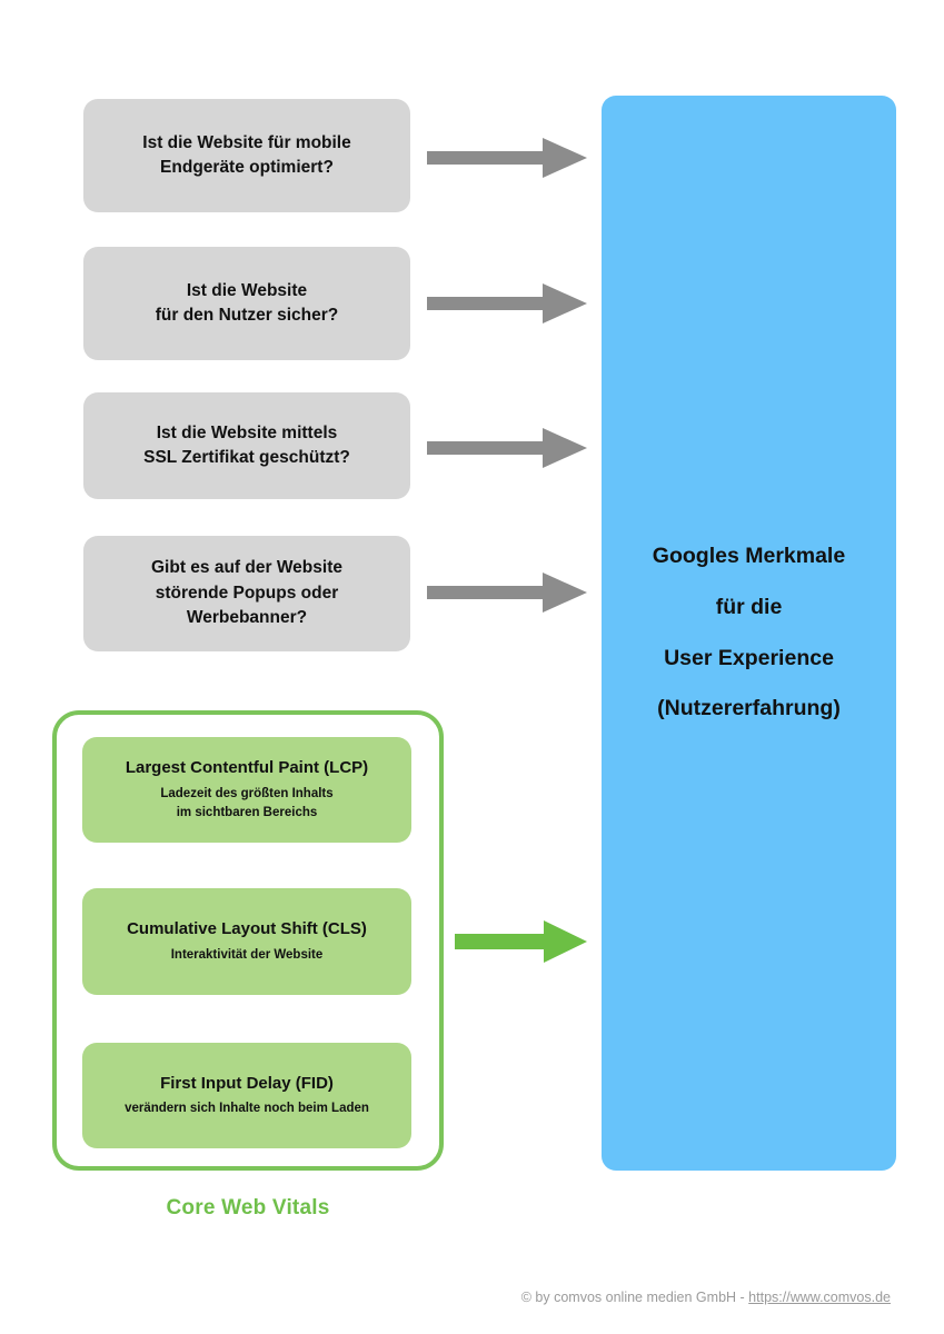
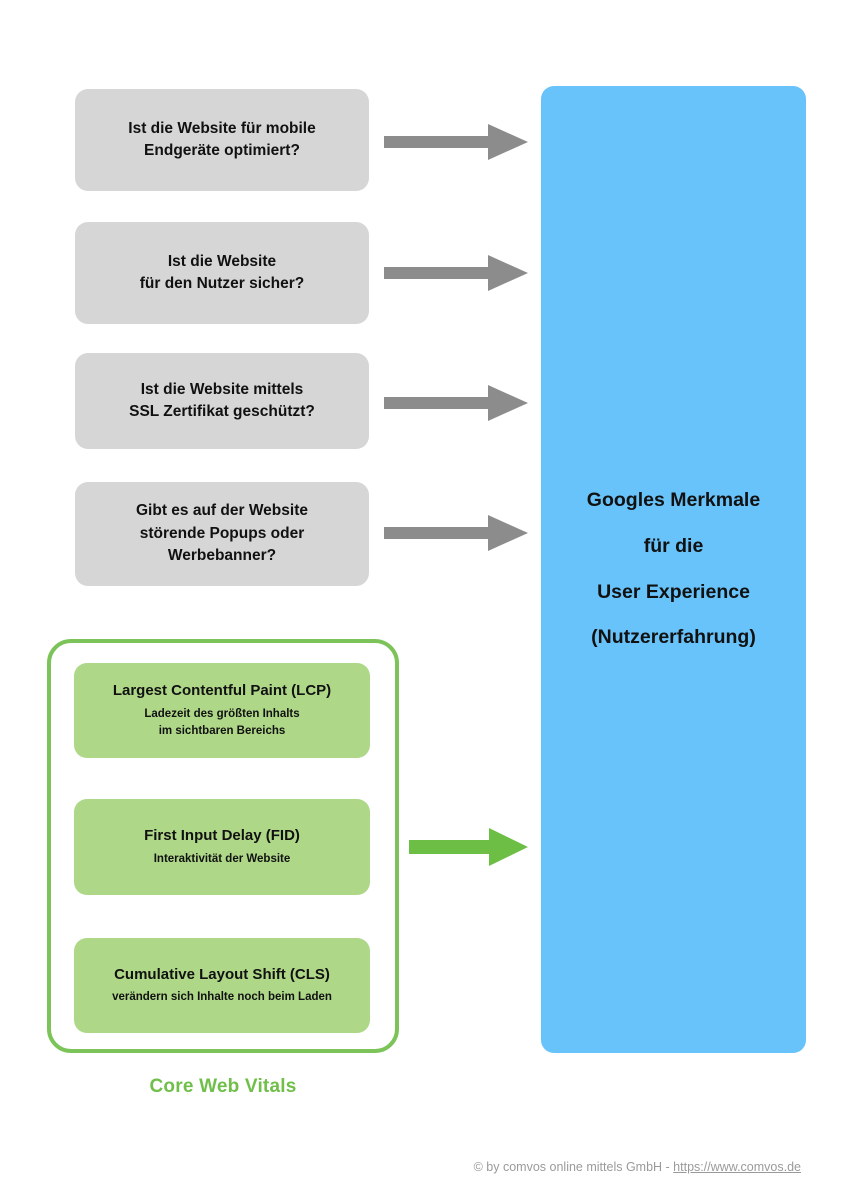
  Ist die Website für mobile
  Endgeräte optimiert?
  Ist die Website
  für den Nutzer sicher?
  Ist die Website mittels
  SSL Zertifikat geschützt?
  Gibt es auf der Website
  störende Popups oder
  Werbebanner?
  Largest Contentful Paint (LCP)
  Ladezeit des größten Inhalts
  im sichtbaren Bereichs
- Cumulative Layout Shift (CLS)
+ First Input Delay (FID)
  Interaktivität der Website
- First Input Delay (FID)
+ Cumulative Layout Shift (CLS)
  verändern sich Inhalte noch beim Laden
  Core Web Vitals
  Googles Merkmale
  für die
  User Experience
  (Nutzererfahrung)
- © by comvos online medien GmbH - https://www.comvos.de
+ © by comvos online mittels GmbH - https://www.comvos.de
